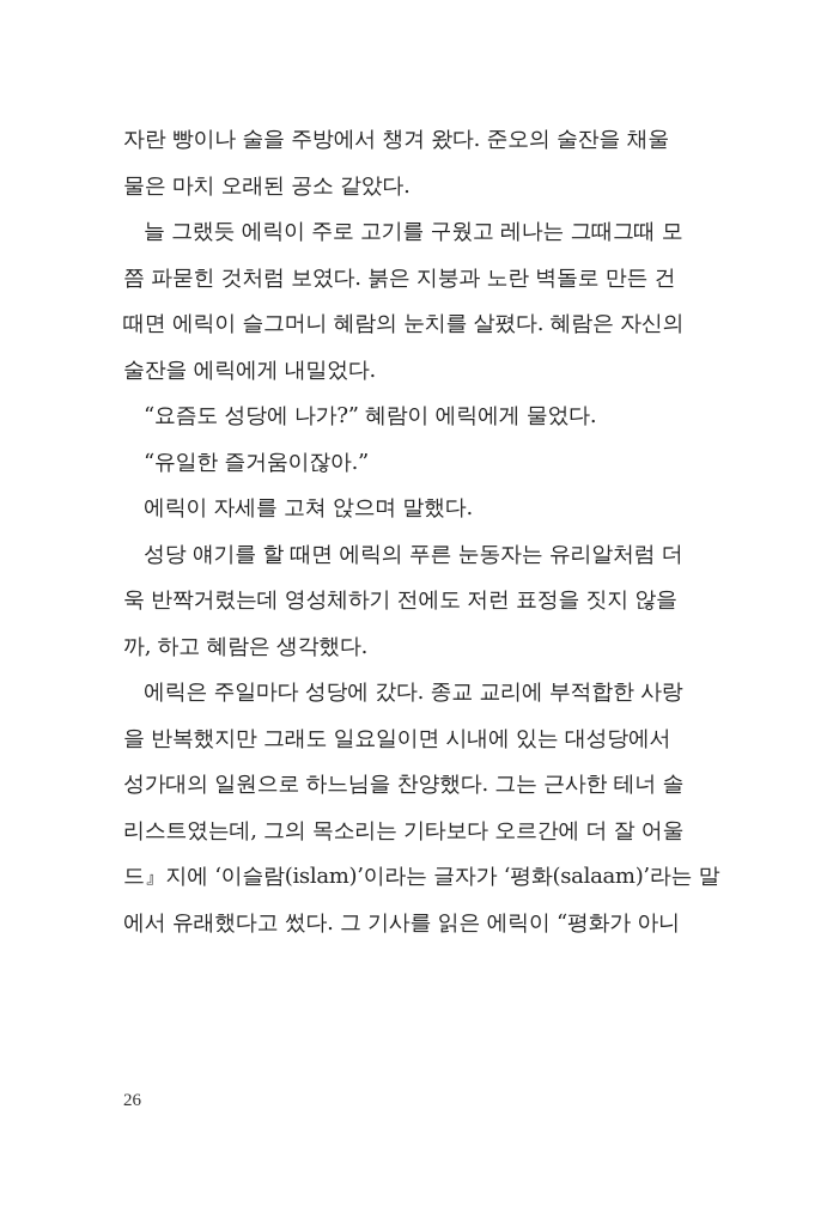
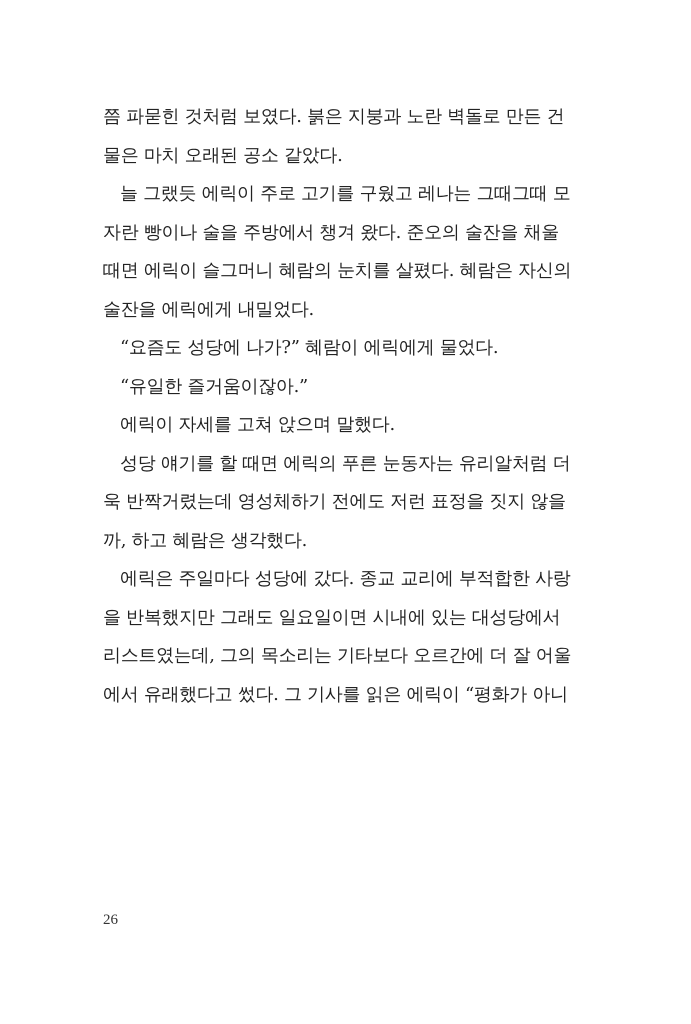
- 자란 빵이나 술을 주방에서 챙겨 왔다. 준오의 술잔을 채울
+ 쯤 파묻힌 것처럼 보였다. 붉은 지붕과 노란 벽돌로 만든 건
  물은 마치 오래된 공소 같았다.
  늘 그랬듯 에릭이 주로 고기를 구웠고 레나는 그때그때 모
- 쯤 파묻힌 것처럼 보였다. 붉은 지붕과 노란 벽돌로 만든 건
+ 자란 빵이나 술을 주방에서 챙겨 왔다. 준오의 술잔을 채울
  때면 에릭이 슬그머니 혜람의 눈치를 살폈다. 혜람은 자신의
  술잔을 에릭에게 내밀었다.
  “요즘도 성당에 나가?” 혜람이 에릭에게 물었다.
  “유일한 즐거움이잖아.”
  에릭이 자세를 고쳐 앉으며 말했다.
  성당 얘기를 할 때면 에릭의 푸른 눈동자는 유리알처럼 더
  욱 반짝거렸는데 영성체하기 전에도 저런 표정을 짓지 않을
  까, 하고 혜람은 생각했다.
  에릭은 주일마다 성당에 갔다. 종교 교리에 부적합한 사랑
  을 반복했지만 그래도 일요일이면 시내에 있는 대성당에서
- 성가대의 일원으로 하느님을 찬양했다. 그는 근사한 테너 솔
  리스트였는데, 그의 목소리는 기타보다 오르간에 더 잘 어울
- 드』지에 ‘이슬람(islam)’이라는 글자가 ‘평화(salaam)’라는 말
  에서 유래했다고 썼다. 그 기사를 읽은 에릭이 “평화가 아니
  26
